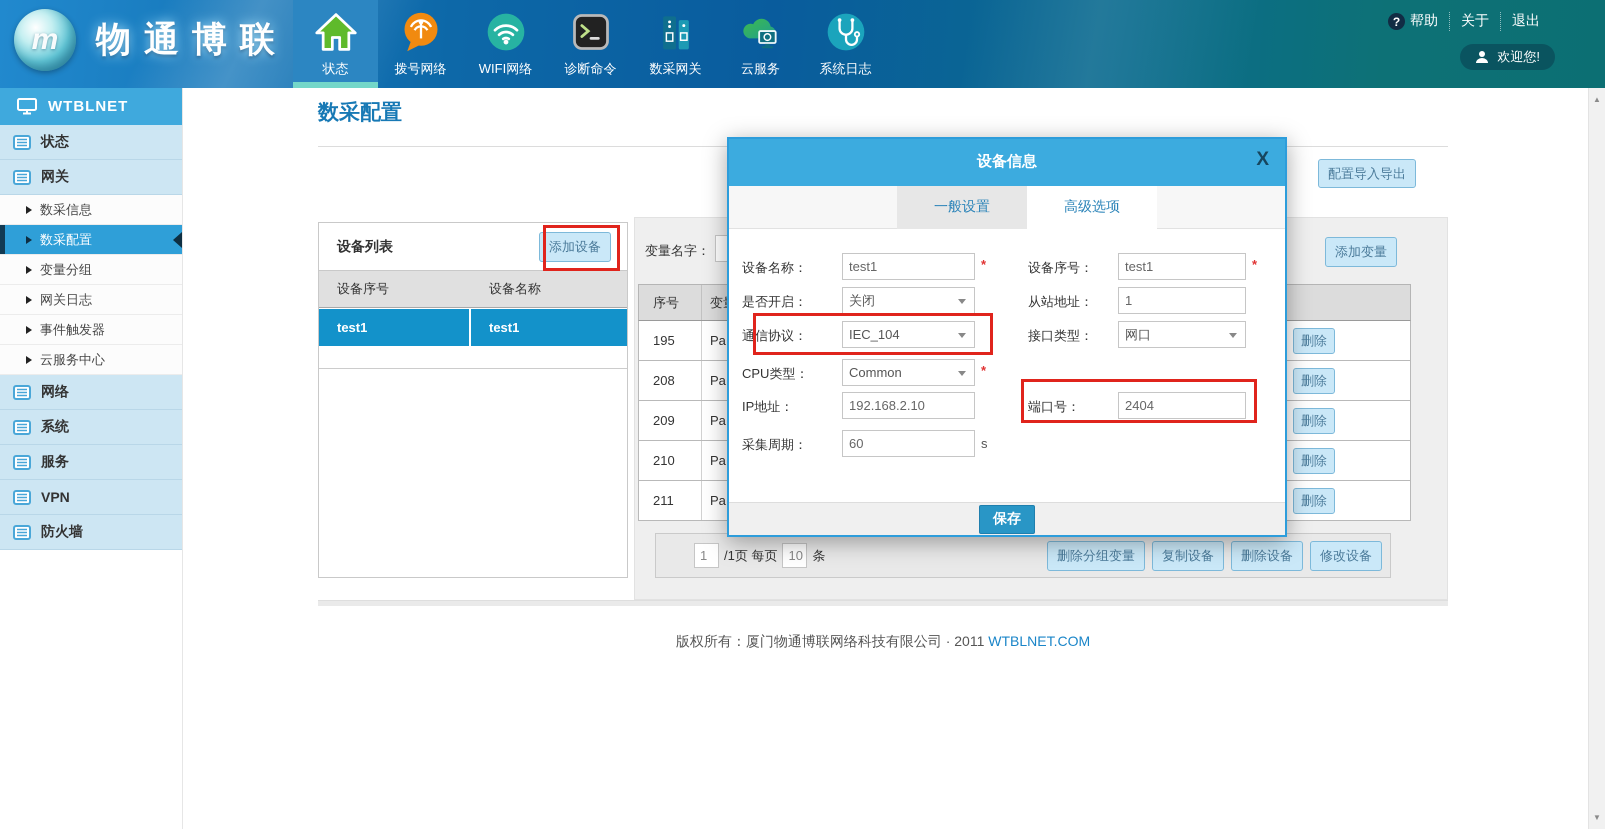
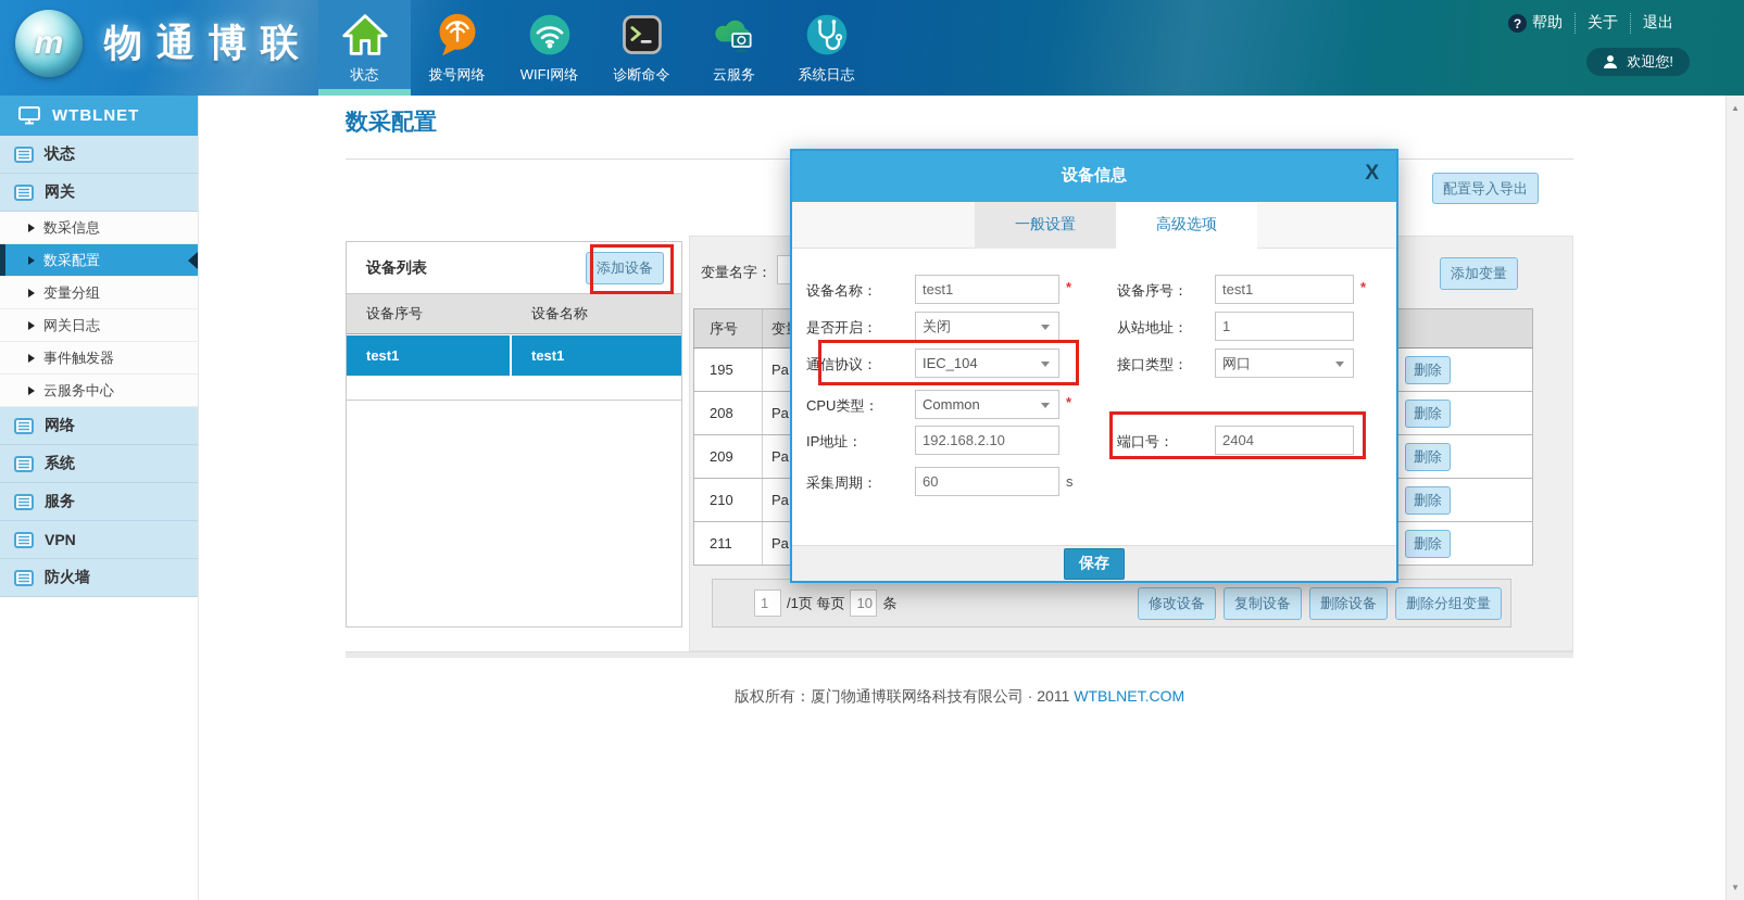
  m
  物通博联
  状态
  拨号网络
  WIFI网络
  诊断命令
- 数采网关
  云服务
  系统日志
  ?
  帮助
  关于
  退出
  欢迎您!
  WTBLNET
  状态
  网关
  数采信息
  数采配置
  变量分组
  网关日志
  事件触发器
  云服务中心
  网络
  系统
  服务
  VPN
  防火墙
  数采配置
  配置导入导出
  设备列表
  添加设备
  设备序号
  设备名称
  test1
  test1
  变量名字：
  添加变量
  序号
  195
  Pa
  删除
  208
  Pa
  删除
  209
  Pa
  删除
  210
  Pa
  删除
  211
  Pa
  删除
  1
  /1页 每页
  10
  条
- 删除分组变量
+ 修改设备
  复制设备
  删除设备
- 修改设备
+ 删除分组变量
  版权所有：厦门物通博联网络科技有限公司 · 2011 WTBLNET.COM
  设备信息
  X
  一般设置
  高级选项
  设备名称：
  test1
  *
  设备序号：
  test1
  *
  是否开启：
  关闭
  从站地址：
  1
  通信协议：
  IEC_104
  接口类型：
  网口
  CPU类型：
  Common
  *
  IP地址：
  192.168.2.10
  端口号：
  2404
  采集周期：
  60
  s
  保存
  ▲
  ▼
